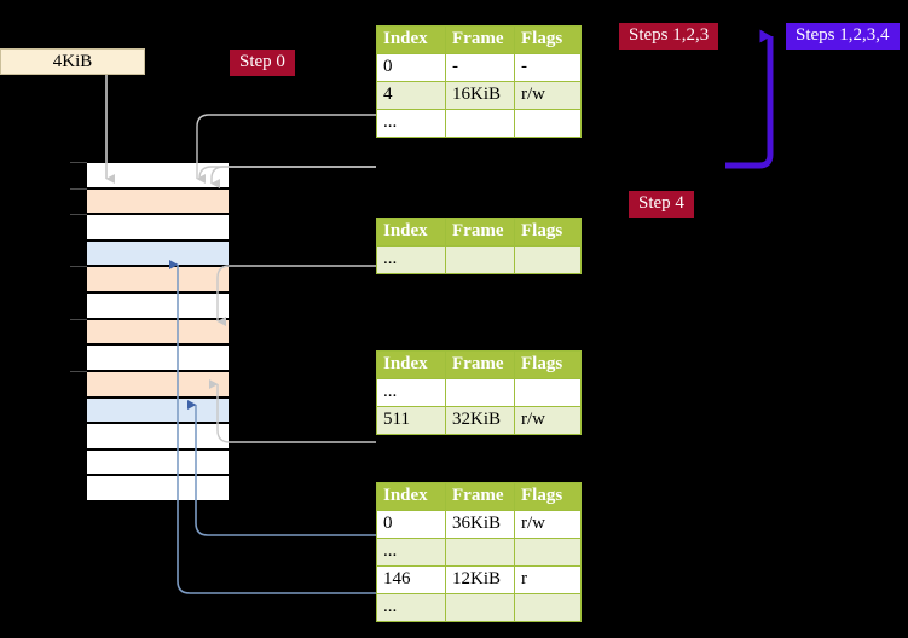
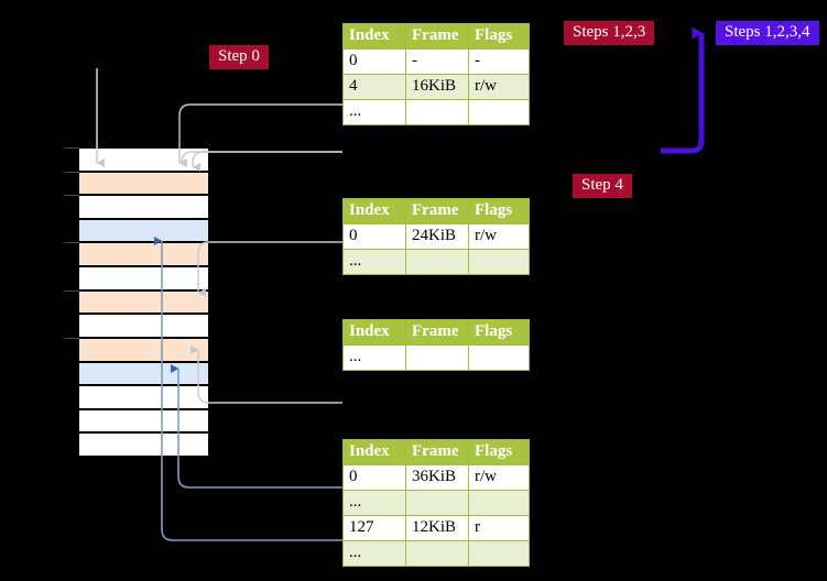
- 4KiB
  Step 0
  Steps 1,2,3
  Steps 1,2,3,4
  Step 4
  Index	Frame	Flags
  0	-	-
  4	16KiB	r/w
  ...
  Index	Frame	Flags
+ 0	24KiB	r/w
  ...
  Index	Frame	Flags
  ...
- 511	32KiB	r/w
  Index	Frame	Flags
  0	36KiB	r/w
  ...
- 146	12KiB	r
+ 127	12KiB	r
  ...
